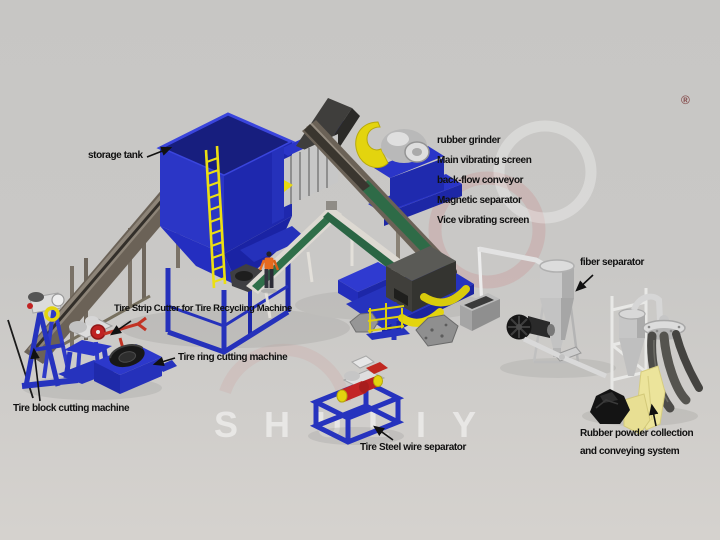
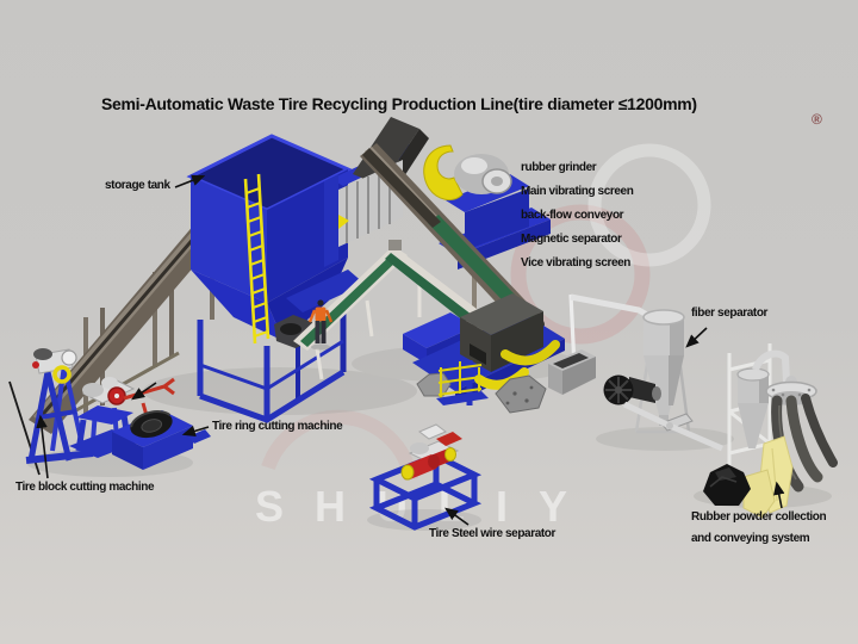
  SHUIY
+ Semi-Automatic Waste Tire Recycling Production Line(tire diameter ≤1200mm)
  ®
  storage tank
  rubber grinder
  Main vibrating screen
  back-flow conveyor
  Magnetic separator
  Vice vibrating screen
  fiber separator
- Tire Strip Cutter for Tire Recycling Machine
  Tire ring cutting machine
  Tire block cutting machine
  Tire Steel wire separator
  Rubber powder collection
  and conveying system
